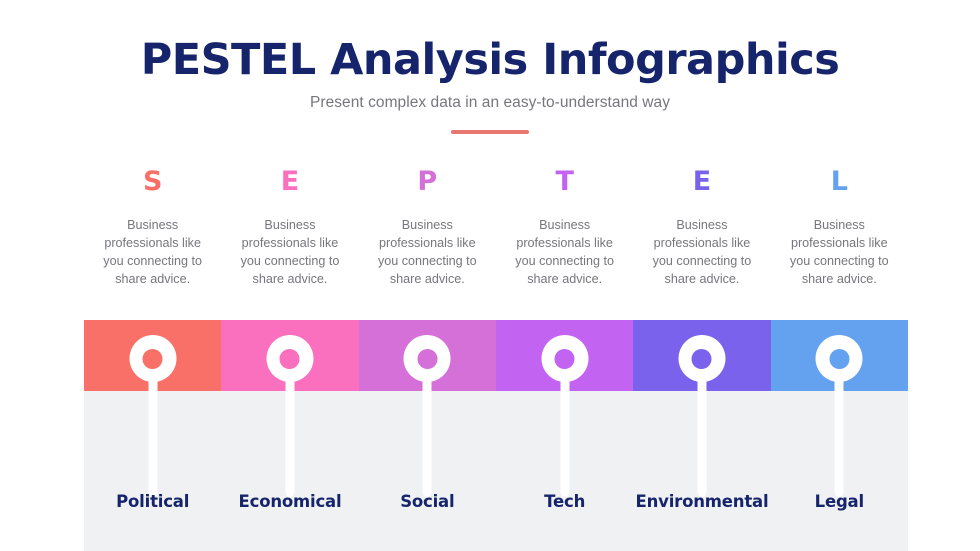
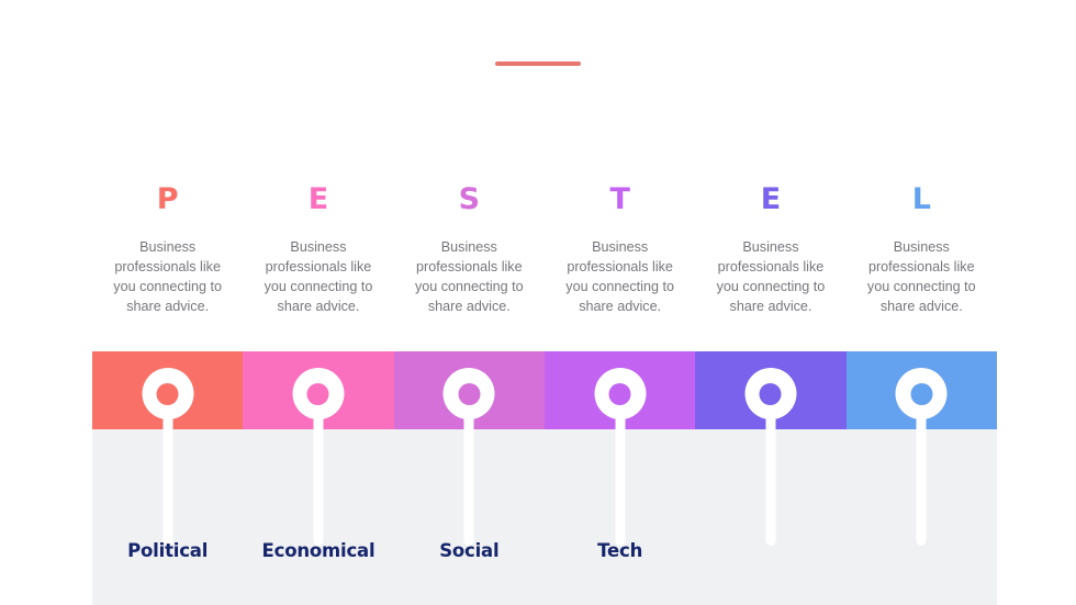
- PESTEL Analysis Infographics
- Present complex data in an easy-to-understand way
- S
+ P
  Business professionals like you connecting to share advice.
  E
  Business professionals like you connecting to share advice.
- P
+ S
  Business professionals like you connecting to share advice.
  T
  Business professionals like you connecting to share advice.
  E
  Business professionals like you connecting to share advice.
  L
  Business professionals like you connecting to share advice.
  Political
  Economical
  Social
  Tech
- Environmental
- Legal
